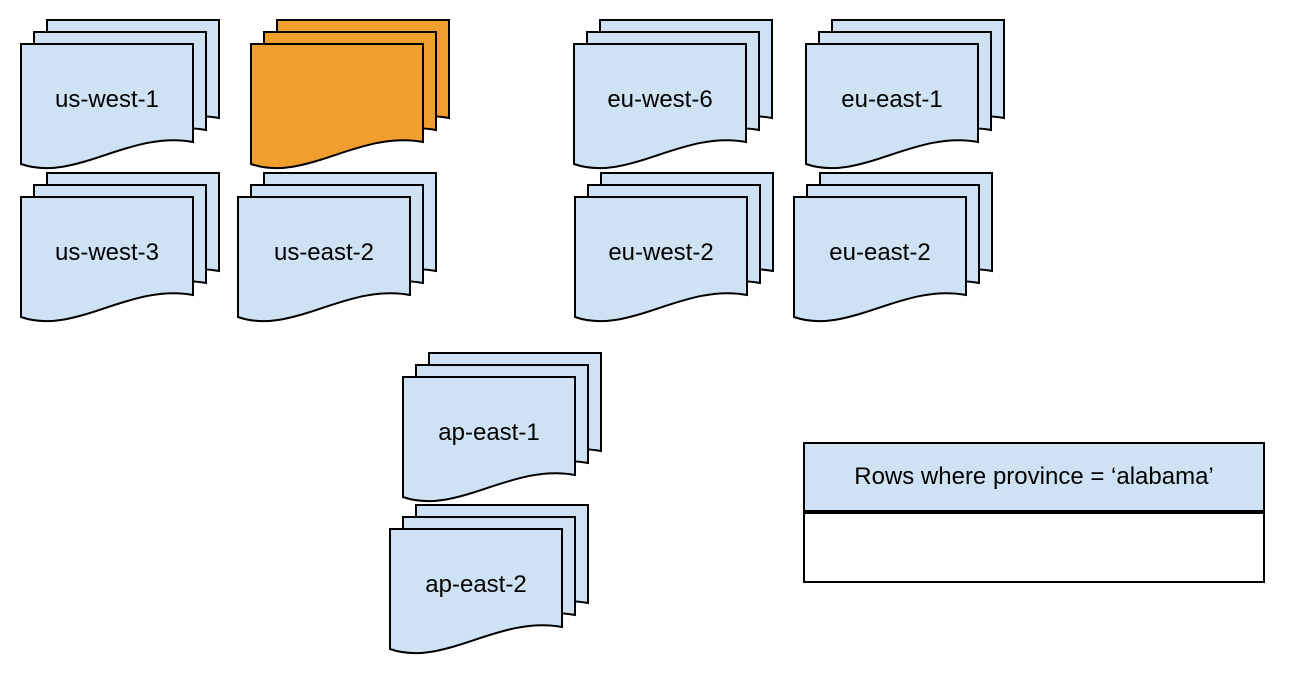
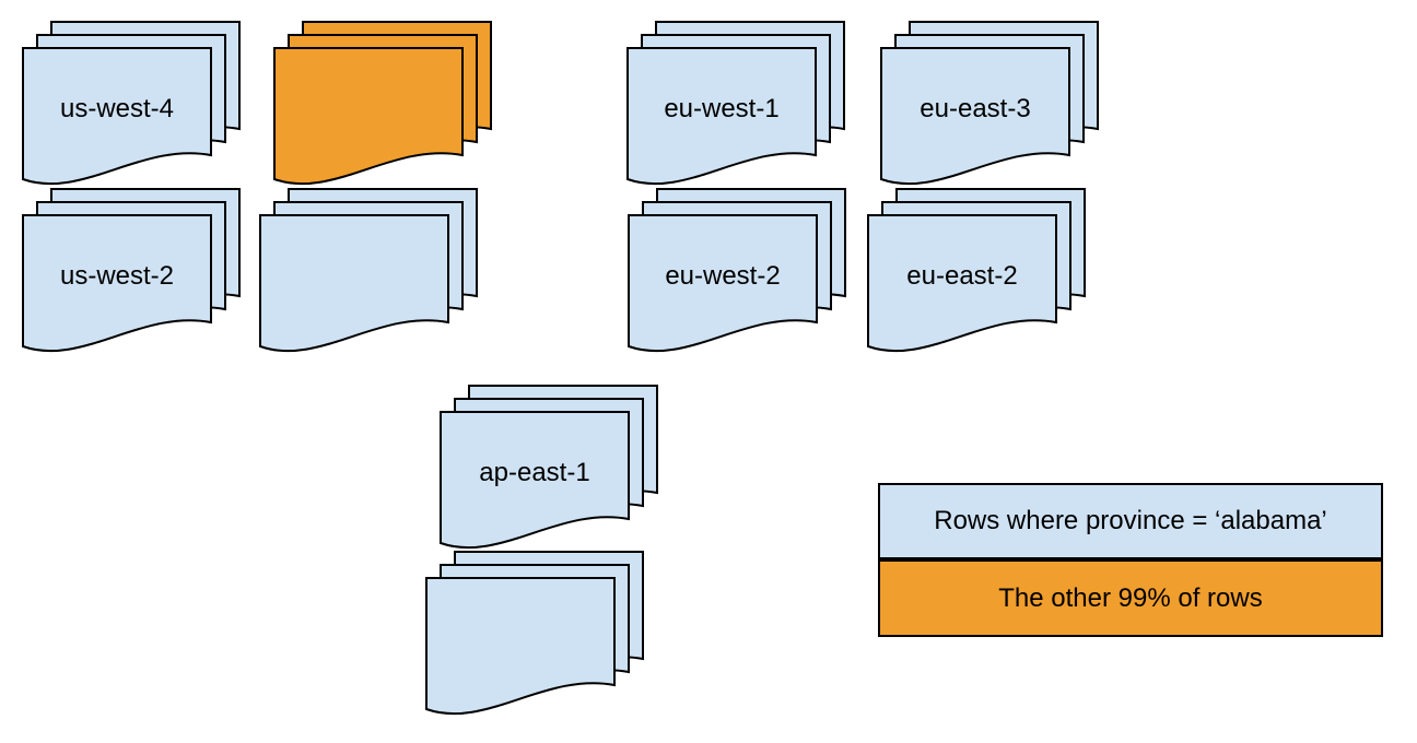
- us-west-1
+ us-west-4
- eu-west-6
+ eu-west-1
- eu-east-1
+ eu-east-3
- us-west-3
+ us-west-2
- us-east-2
  eu-west-2
  eu-east-2
  ap-east-1
- ap-east-2
  Rows where province = ‘alabama’
+ The other 99% of rows
